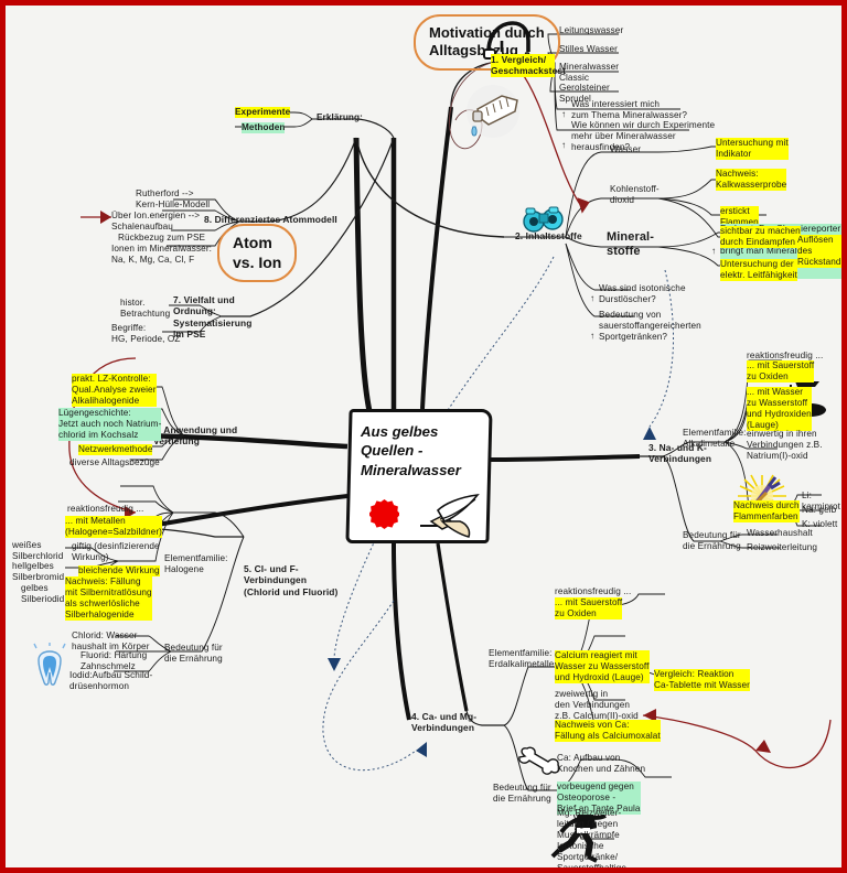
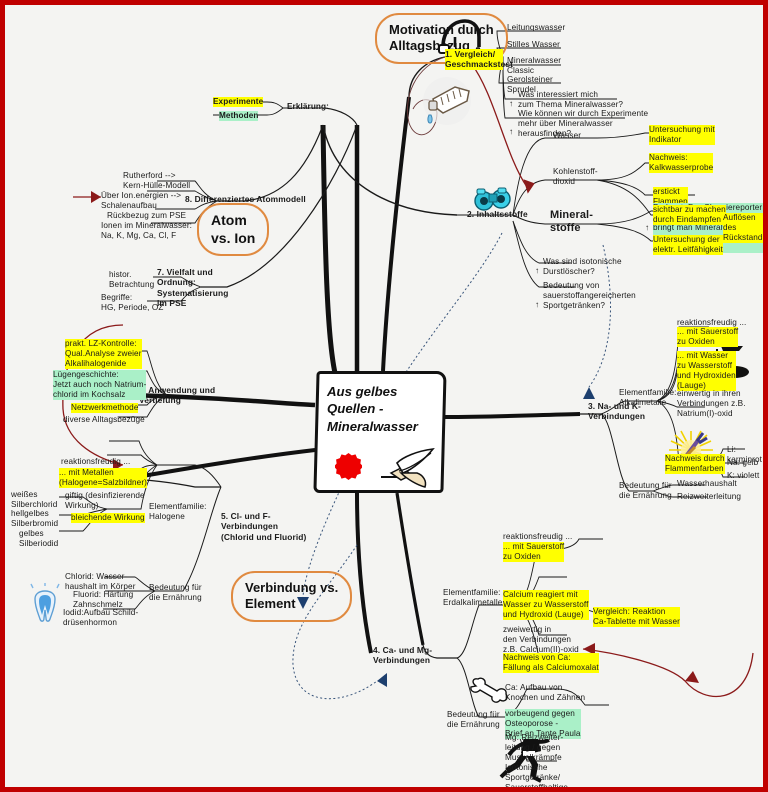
  Aus gelbes Quellen - Mineralwasser
  Motivatio duch
  Alltagsbzug
  Atom
  vs. Ion
+ Verbindung vs.
+ Element
  1. Vergleich/
  Geschmackste
  Leitungswasser
  Stilles Wasser
  Mineralwasser
  Classic
  Gerolsteiner
  Sprudel
  Was interessiert mich
  zum Thema Mineralwasser?
  Wie können wir durch Experimente
  mehr über Mineralwasser
  herausfinden?
  ↑
  ↑
  Erklärung:
  Experimente
  Methoden
  2. Inhaltsstoffe
  Wasser
  Untersuchung mit
  Indikator
  Kohlenstoff-
  dioxid
  Nachweis:
  Kalkwasserprobe
  erstickt
  Flammen
  ↑
  Mineral-
  stoffe
  sichtbar zu machen
  durch Eindampfen
  Auflösen des
  Rückstand
  Untersuchung der
  elektr. Leitfähigkeit
  Was sind isotonische
  Durstlöscher?
  Bedeutung von
  sauerstoffangereicherten
  Sportgetränken?
  ↑
  ↑
  3. Na- und K-
  Verbindungen
  Elementfamilie:
  Alkalimetalle
  reaktionsfreudig ...
  ... mit Sauerstoff
  zu Oxiden
  ... mit Wasser
  zu Wasserstoff
  und Hydroxiden
  (Lauge)
  einwertig in ihren
  Verbindungen z.B.
  Natrium(I)-oxid
  Nachweis durch
  Flammenfarben
  Li: karminrot
  Na: gelb
  K: violett
  Bedeutung für
  die Ernährung
  Wasserhaushalt
  Reizweiterleitung
  4. Ca- und Mg-
  Verbindungen
  Elementfamilie:
  Erdalkalimetalle
  reaktionsfreudig ...
  ... mit Sauerstoff
  zu Oxiden
  Calcium reagiert mit
  Wasser zu Wasserstoff
  und Hydroxid (Lauge)
  Vergleich: Reaktion
  Ca-Tablette mit Wasser
  zweiwertig in
  den Verbindungen
  z.B. Calcium(II)-oxid
  Nachweis von Ca:
  Fällung als Calciumoxalat
  Bedeutung für
  die Ernährung
  Ca: Aufbau von
  Knochen und Zähnen
  vorbeugend gegen
  Osteoporose -
  Brief an Tante Paula
  Mg: Reizweiter-
  leitung / gegen
  Muskelkrämpfe
  Isotonische
  Sportgetränke/
  5. Cl- und F-
  Verbindungen
  (Chlorid und Fluorid)
  Elementfamilie:
  Halogene
  reaktionsfreudig ...
  ... mit Metallen
  (Halogene=Salzbildner)
  giftig (desinfizierende
  Wirkung)
  bleichende Wirkung
- Nachweis: Fällung
- mit Silbernitratlösung
- als schwerlösliche
- Silberhalogenide
  weißes
  Silberchlorid
  hellgelbes
  Silberbromid
  gelbes
  Silberiodid
  Bedeutung für
  die Ernährung
  Chlorid: Wasser-
  haushalt im Körper
  Fluorid: Härtung
  Zahnschmelz
  Iodid:Aufbau Schild-
  drüsenhormon
  Anwendung und
  Vertiefung
  prakt. LZ-Kontrolle:
  Qual.Analyse zweier
  Alkalihalogenide
  Lügengeschichte:
  Jetzt auch noch Natrium-
  chlorid im Kochsalz
  Netzwerkmethode
  diverse Alltagsbezüge
  7. Vielfalt und
  Ordnung:
  Systematisierung
  im PSE
  histor.
  Betrachtung
  Begriffe:
  HG, Periode, OZ
  8. Differenziertes Atommodell
  Rutherford -->
  Kern-Hülle-Modell
  Über Ion.energien -->
  Schalenaufbau
  Rückbezug zum PSE
  Ionen im Mineralwasser:
  Na, K, Mg, Ca, Cl, F
